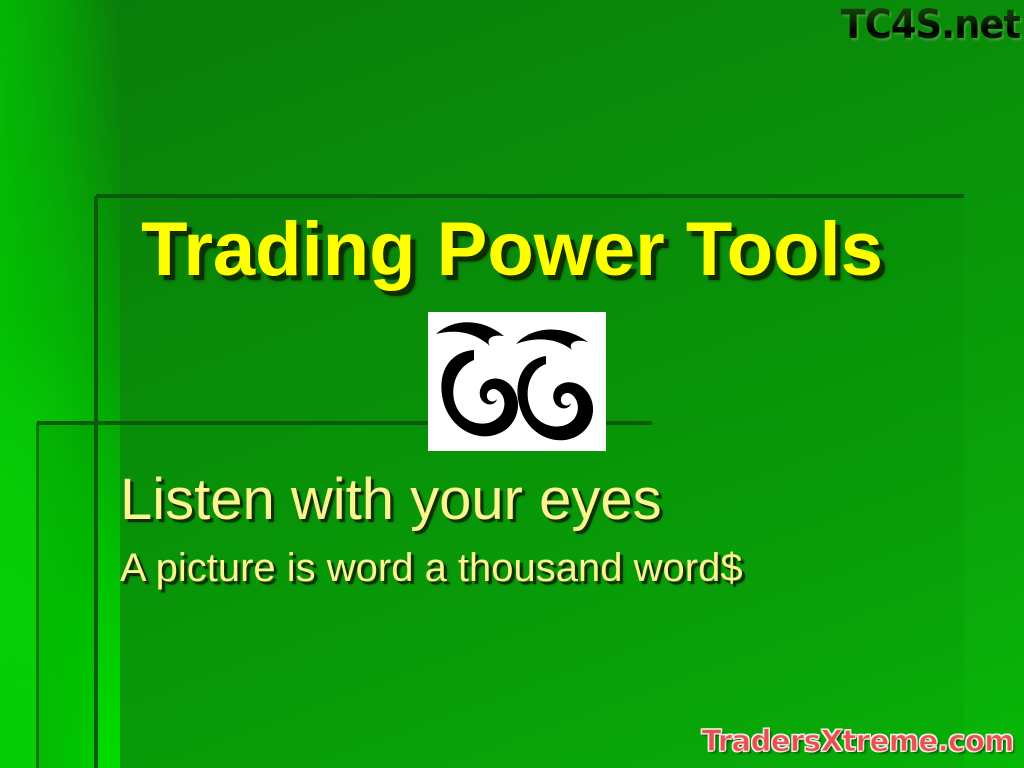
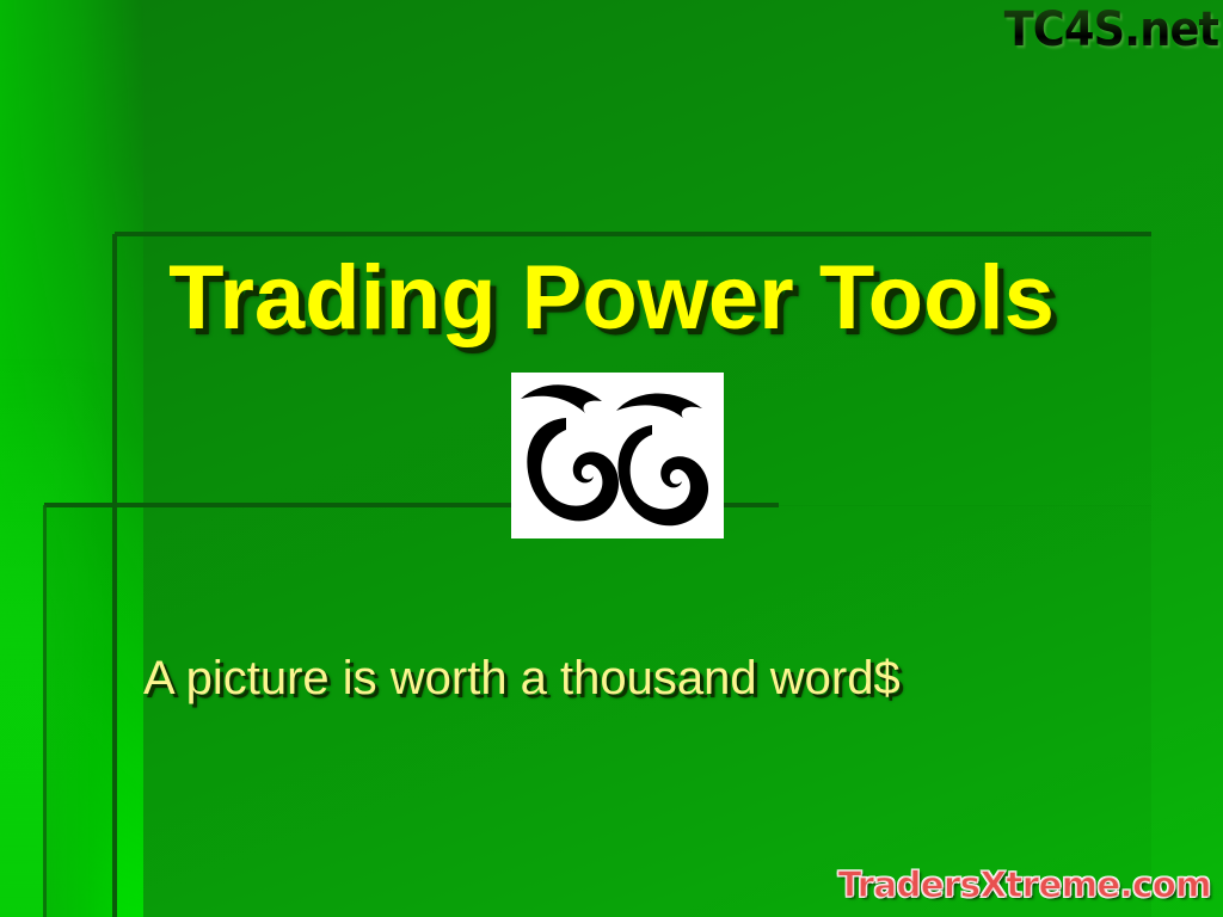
  Trading Power Tools
- Listen with your eyes
- A picture is word a thousand word$
+ A picture is worth a thousand word$
  TC4S.net
  TradersXtreme.com
